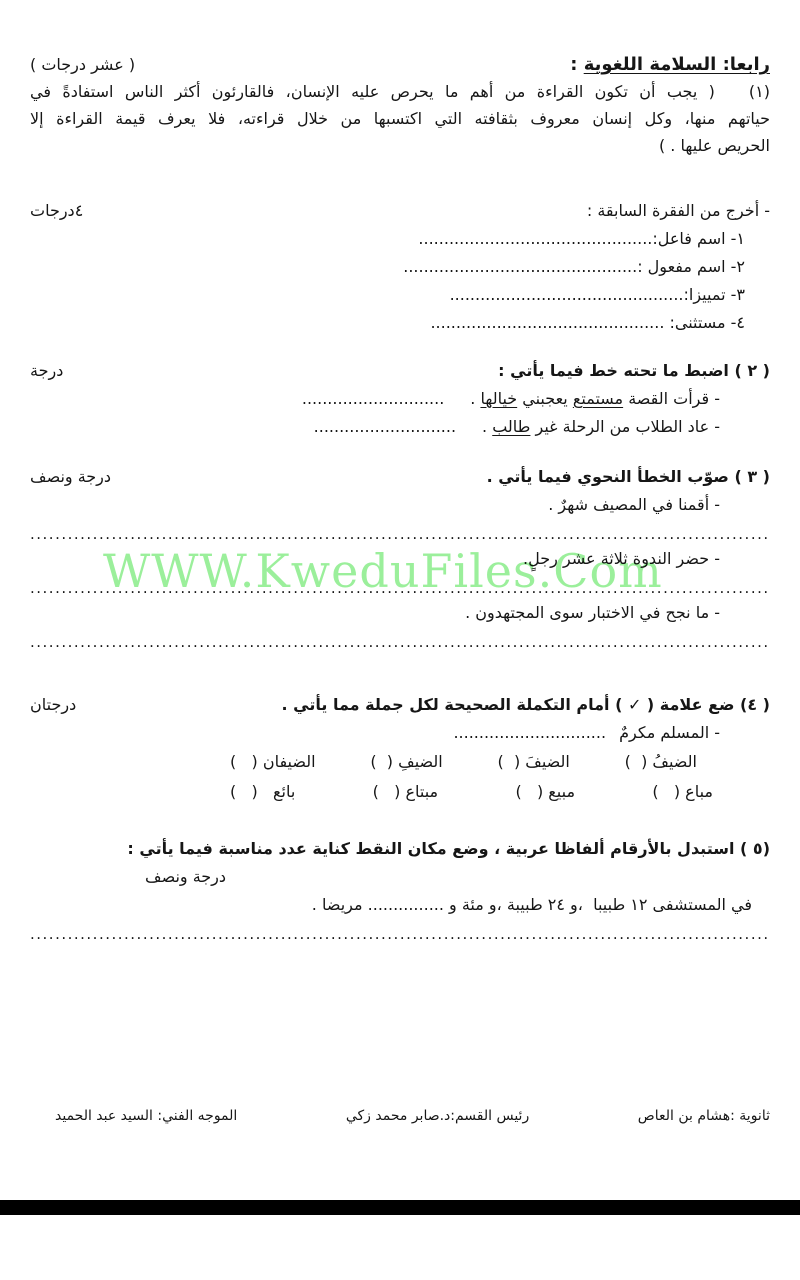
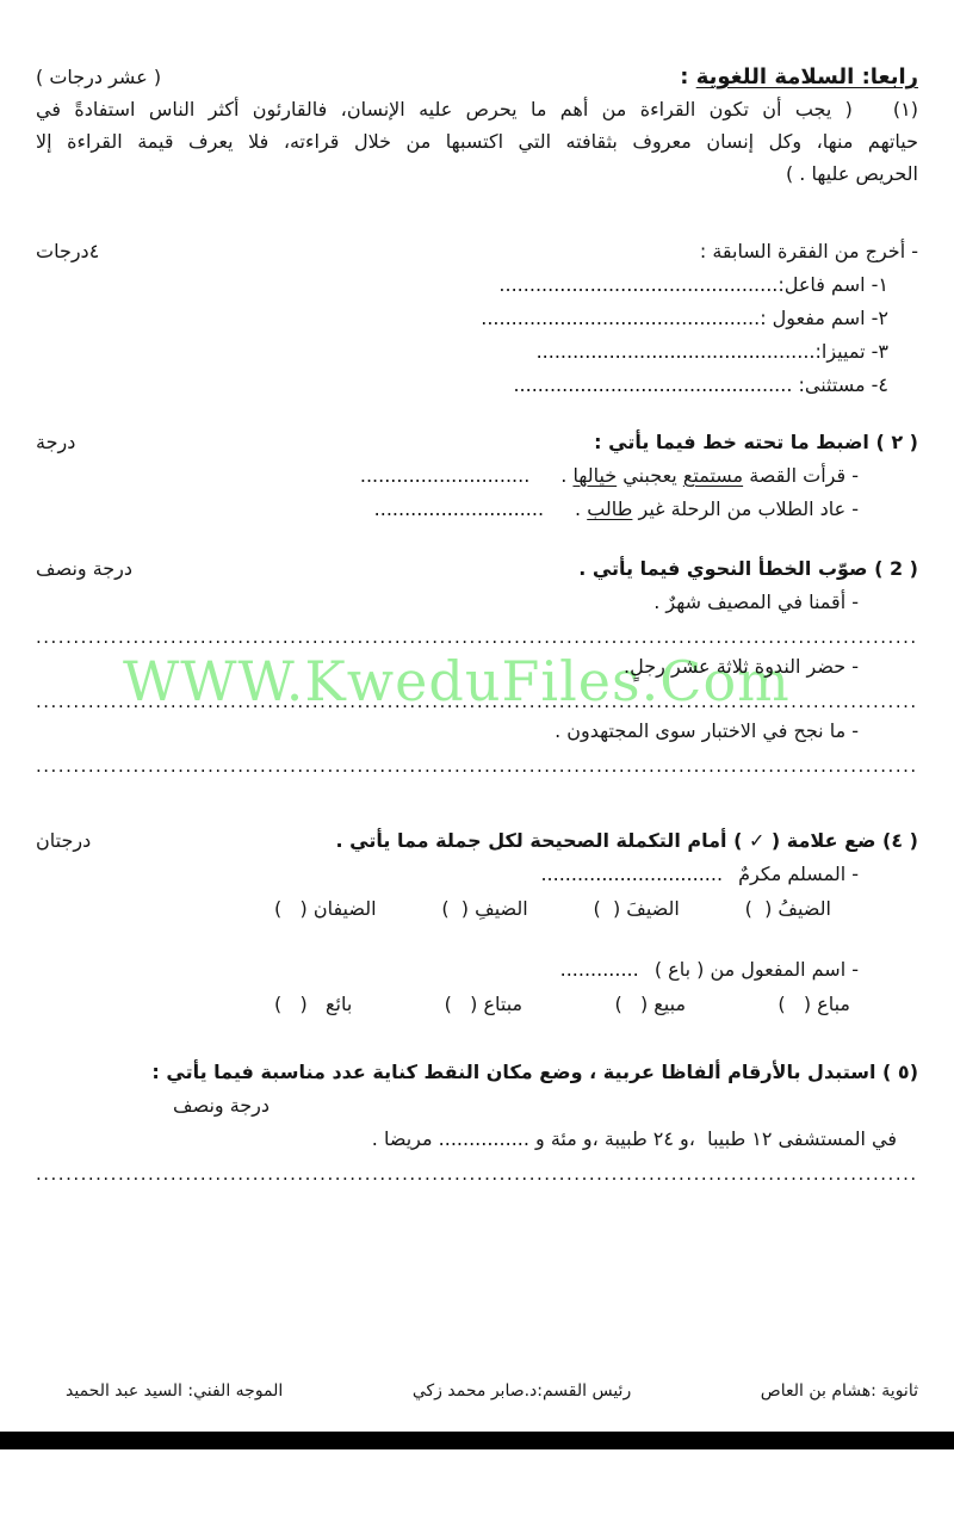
  رابعا: السلامة اللغوية :
  ( عشر درجات )
  (١) ( يجب أن تكون القراءة من أهم ما يحرص عليه الإنسان، فالقارئون أكثر الناس استفادةً في
  حياتهم منها، وكل إنسان معروف بثقافته التي اكتسبها من خلال قراءته، فلا يعرف قيمة القراءة إلا
  الحريص عليها . )
  - أخرج من الفقرة السابقة :
  ٤درجات
  ١- اسم فاعل:..............................................
  ٢- اسم مفعول :..............................................
  ٣- تمييزا:..............................................
  ٤- مستثنى: ..............................................
  ( ٢ ) اضبط ما تحته خط فيما يأتي :
  درجة
  - قرأت القصة مستمتع يعجبني خيالها .............................
  - عاد الطلاب من الرحلة غير طالب .............................
- ( ٣ ) صوّب الخطأ النحوي فيما يأتي .
+ ( 2 ) صوّب الخطأ النحوي فيما يأتي .
  درجة ونصف
  - أقمنا في المصيف شهرٌ .
  - حضر الندوة ثلاثة عشر رجلٍ.
  - ما نجح في الاختبار سوى المجتهدون .
  ( ٤) ضع علامة ( ✓ ) أمام التكملة الصحيحة لكل جملة مما يأتي .
  درجتان
  - المسلم مكرمٌ ..............................
  الضيفُ ( )
  الضيفَ ( )
  الضيفِ ( )
  الضيفان ( )
+ - اسم المفعول من ( باع ) .............
  مباع ( )
  مبيع ( )
  مبتاع ( )
  بائع ( )
  (٥ ) استبدل بالأرقام ألفاظا عربية ، وضع مكان النقط كناية عدد مناسبة فيما يأتي :
  درجة ونصف
  في المستشفى ١٢ طبيبا ،و ٢٤ طبيبة ،و مئة و ............... مريضا .
  ثانوية :هشام بن العاص
  رئيس القسم:د.صابر محمد زكي
  الموجه الفني: السيد عبد الحميد
  WWW.KweduFiles.Com
